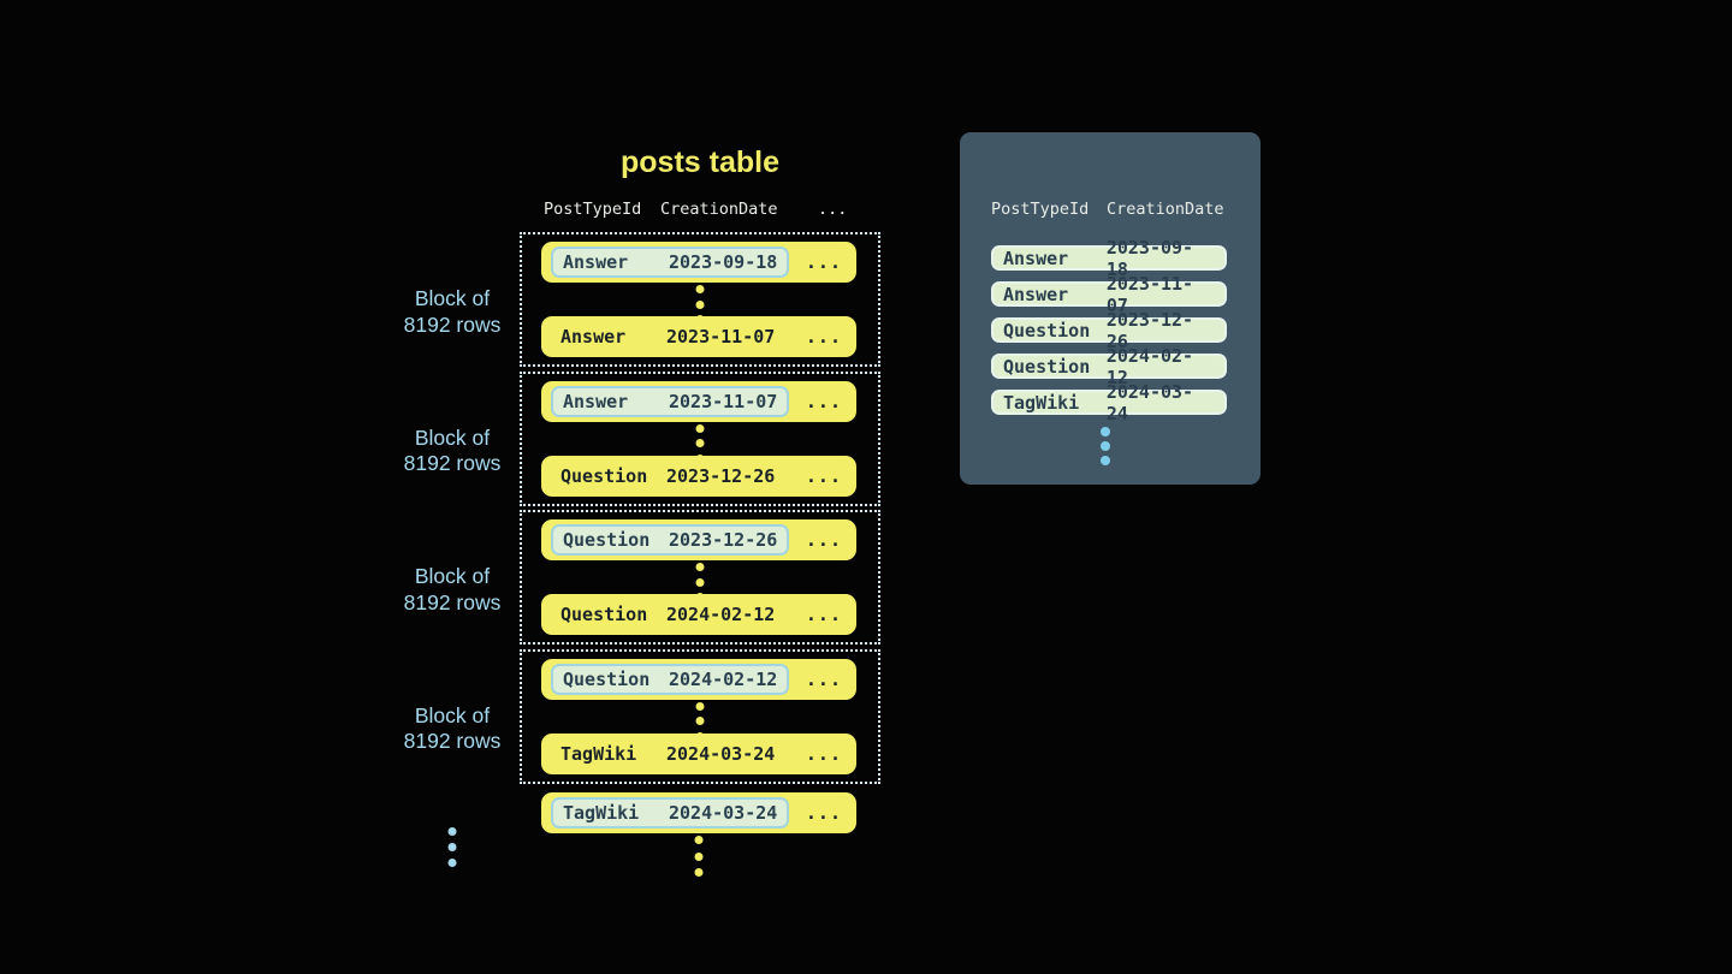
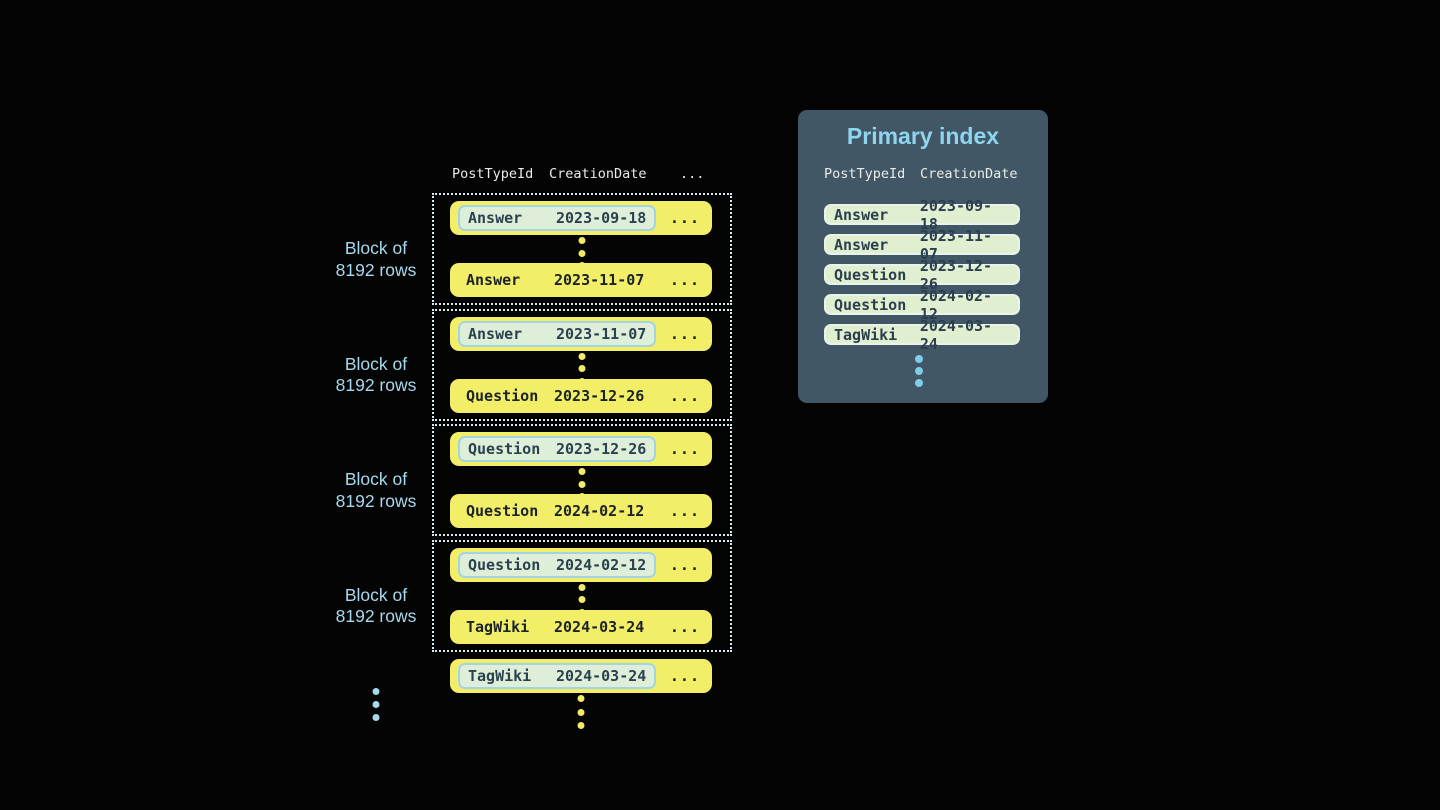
- posts table
  PostTypeId
  CreationDate
  ...
+ Primary index
  PostTypeId
  CreationDate
  Answer
  2023-09-18
  Answer
  2023-11-07
  Question
  2023-12-26
  Question
  2024-02-12
  TagWiki
  2024-03-24
  Answer
  2023-09-18
  ...
  Answer
  2023-11-07
  ...
  Block of
  8192 rows
  Answer
  2023-11-07
  ...
  Question
  2023-12-26
  ...
  Block of
  8192 rows
  Question
  2023-12-26
  ...
  Question
  2024-02-12
  ...
  Block of
  8192 rows
  Question
  2024-02-12
  ...
  TagWiki
  2024-03-24
  ...
  Block of
  8192 rows
  TagWiki
  2024-03-24
  ...
